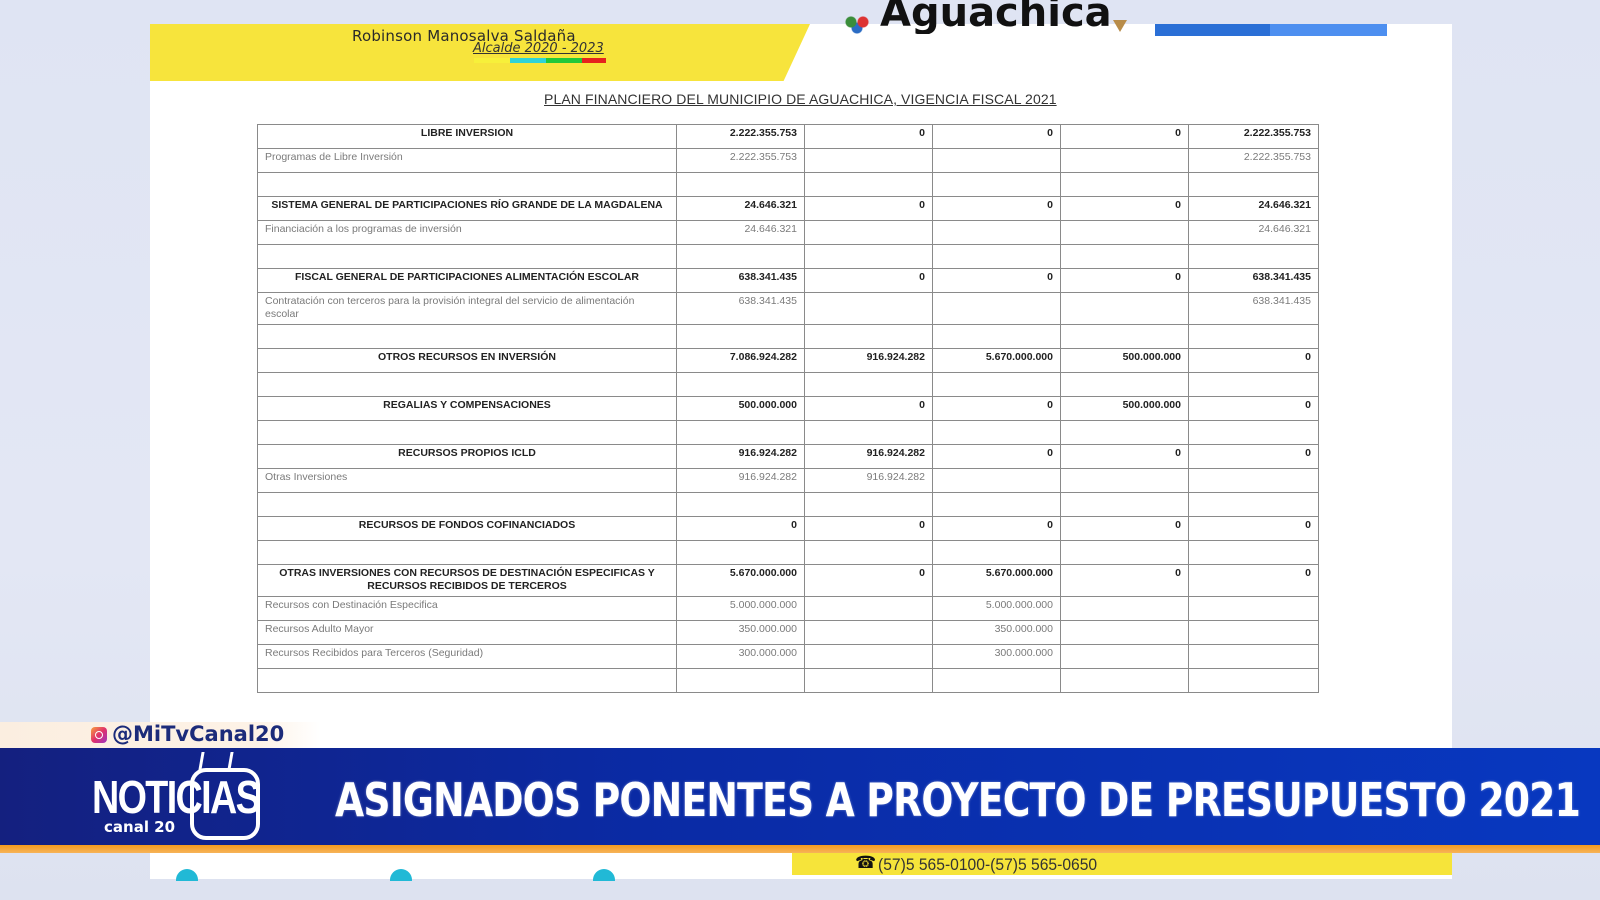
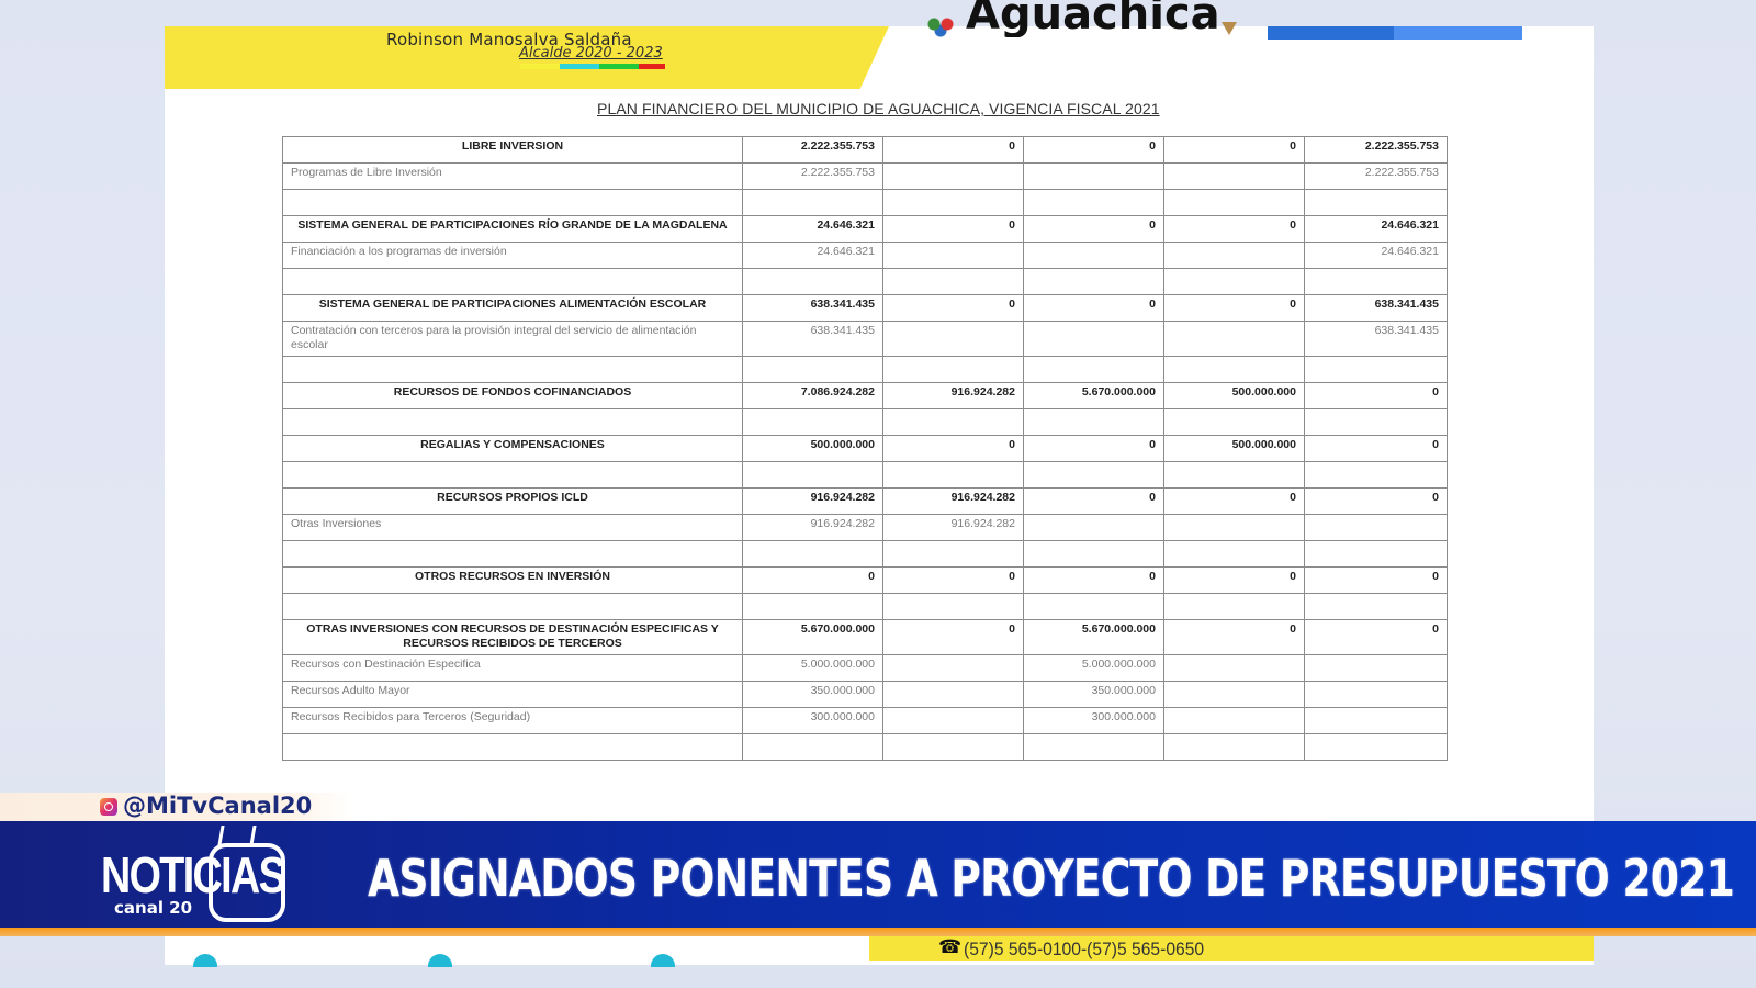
  Robinson Manosalva Saldaña
  Alcalde 2020 - 2023
  Aguachica
  PLAN FINANCIERO DEL MUNICIPIO DE AGUACHICA, VIGENCIA FISCAL 2021
  LIBRE INVERSION	2.222.355.753	0	0	0	2.222.355.753
  Programas de Libre Inversión	2.222.355.753				2.222.355.753
  SISTEMA GENERAL DE PARTICIPACIONES RÍO GRANDE DE LA MAGDALENA	24.646.321	0	0	0	24.646.321
  Financiación a los programas de inversión	24.646.321				24.646.321
- FISCAL GENERAL DE PARTICIPACIONES ALIMENTACIÓN ESCOLAR	638.341.435	0	0	0	638.341.435
+ SISTEMA GENERAL DE PARTICIPACIONES ALIMENTACIÓN ESCOLAR	638.341.435	0	0	0	638.341.435
  Contratación con terceros para la provisión integral del servicio de alimentación escolar	638.341.435				638.341.435
- OTROS RECURSOS EN INVERSIÓN	7.086.924.282	916.924.282	5.670.000.000	500.000.000	0
+ RECURSOS DE FONDOS COFINANCIADOS	7.086.924.282	916.924.282	5.670.000.000	500.000.000	0
  REGALIAS Y COMPENSACIONES	500.000.000	0	0	500.000.000	0
  RECURSOS PROPIOS ICLD	916.924.282	916.924.282	0	0	0
  Otras Inversiones	916.924.282	916.924.282
- RECURSOS DE FONDOS COFINANCIADOS	0	0	0	0	0
+ OTROS RECURSOS EN INVERSIÓN	0	0	0	0	0
  OTRAS INVERSIONES CON RECURSOS DE DESTINACIÓN ESPECIFICAS Y RECURSOS RECIBIDOS DE TERCEROS	5.670.000.000	0	5.670.000.000	0	0
  Recursos con Destinación Especifica	5.000.000.000		5.000.000.000
  Recursos Adulto Mayor	350.000.000		350.000.000
  Recursos Recibidos para Terceros (Seguridad)	300.000.000		300.000.000
  @MiTvCanal20
  NOTICIAS
  canal 20
  ASIGNADOS PONENTES A PROYECTO DE PRESUPUESTO 2021
  ☎
  (57)5 565-0100-(57)5 565-0650
